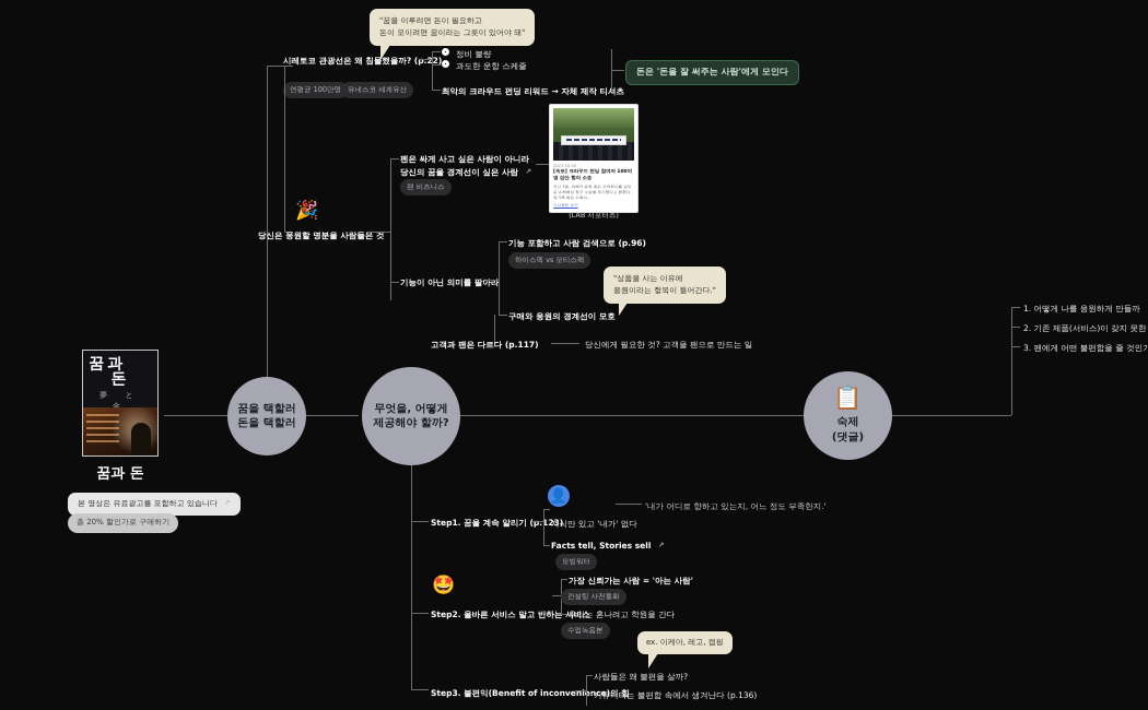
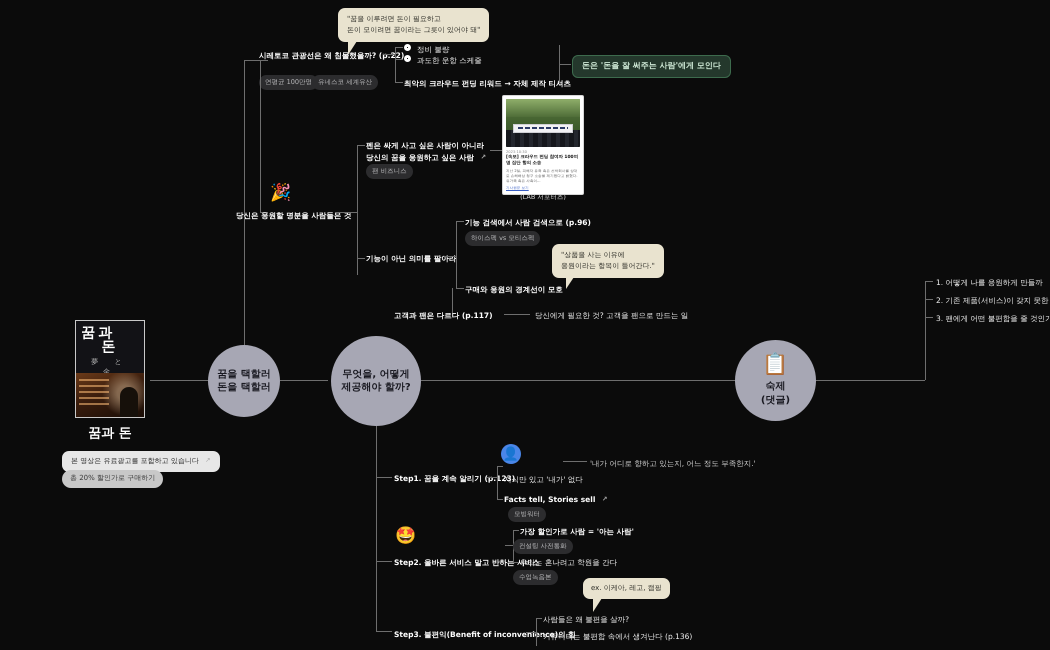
  꿈과 돈
  夢 と 金
  꿈과 돈
  본 영상은 유료광고를 포함하고 있습니다 ↗
  총 20% 할인가로 구매하기
  꿈을 택할러
  돈을 택할러
  무엇을, 어떻게
  제공해야 할까?
  📋
  숙제
  (댓글)
  "꿈을 이루려면 돈이 필요하고
  시레토코 관광선은 왜 침몰했을까? (p.22)
  연평균 100만명
  유네스코 세계유산
  정비 불량
  과도한 운항 스케줄
  최악의 크라우드 펀딩 리워드 → 자체 제작 티셔츠
  돈은 '돈을 잘 써주는 사람'에게 모인다
  🎉
  당신은 응원할 명분을 사람들은 것
  펜은 싸게 사고 싶은 사람이 아니라
- 당신의 꿈을 경계선이 싶은 사람 ↗
+ 당신의 꿈을 응원하고 싶은 사람 ↗
  팬 비즈니스
  (LAB 서포터즈)
  기능이 아닌 의미를 팔아라
- 기능 포함하고 사람 검색으로 (p.96)
+ 기능 검색에서 사람 검색으로 (p.96)
  하이스펙 vs 모티스펙
  구매와 응원의 경계선이 모호
  "상품을 사는 이유에
  응원이라는 항목이 들어간다."
  고객과 팬은 다르다 (p.117)
  당신에게 필요한 것? 고객을 팬으로 만드는 일
  1. 어떻게 나를 응원하게 만들까
  2. 기존 제품(서비스)이 갖지 못한
  3. 팬에게 어떤 불편함을 줄 것인가
  Step1. 꿈을 계속 알리기 (p.123)
  👤
  지식만 있고 '내가' 없다
  Facts tell, Stories sell ↗
  모빙워터
  '내가 어디로 향하고 있는지, 어느 정도 부족한지.'
  🤩
  Step2. 올바른 서비스 말고 반하는 서비스
- 가장 신뢰가는 사람 = '아는 사람'
+ 가장 할인가로 사람 = '아는 사람'
  컨설팅 사전통화
  우리는 혼나려고 학원을 간다
  수업녹음본
  Step3. 불편익(Benefit of inconvenince)의 힘
  사람들은 왜 불편을 살까?
  커뮤니티는 불편함 속에서 생겨난다 (p.136)
  ex. 이케아, 레고, 캠핑
